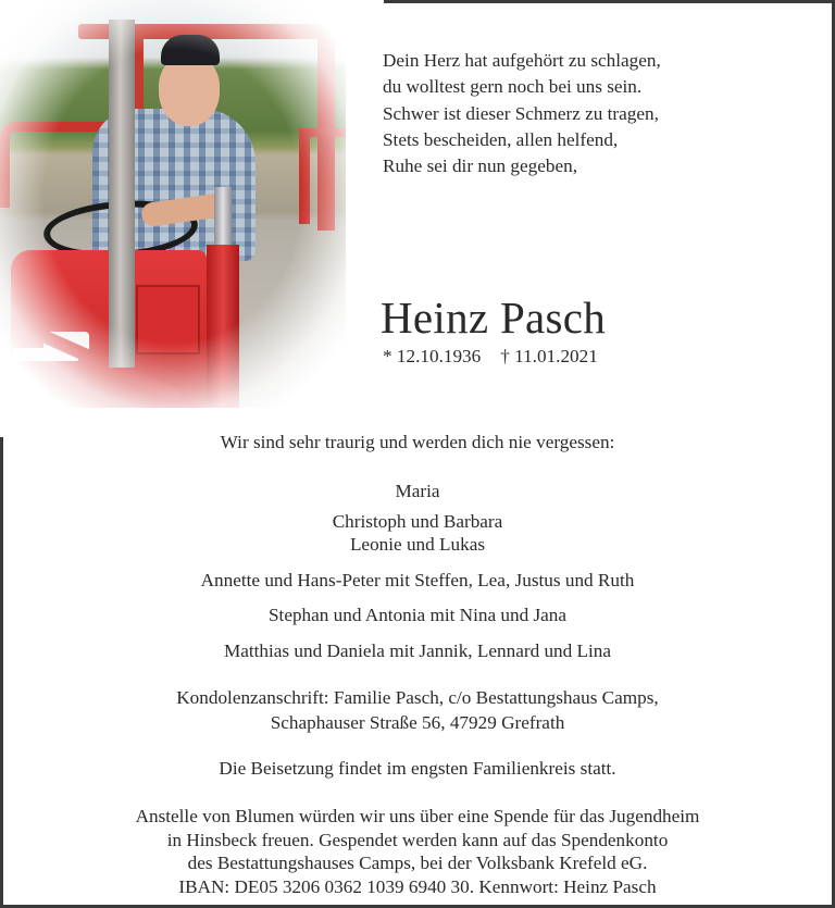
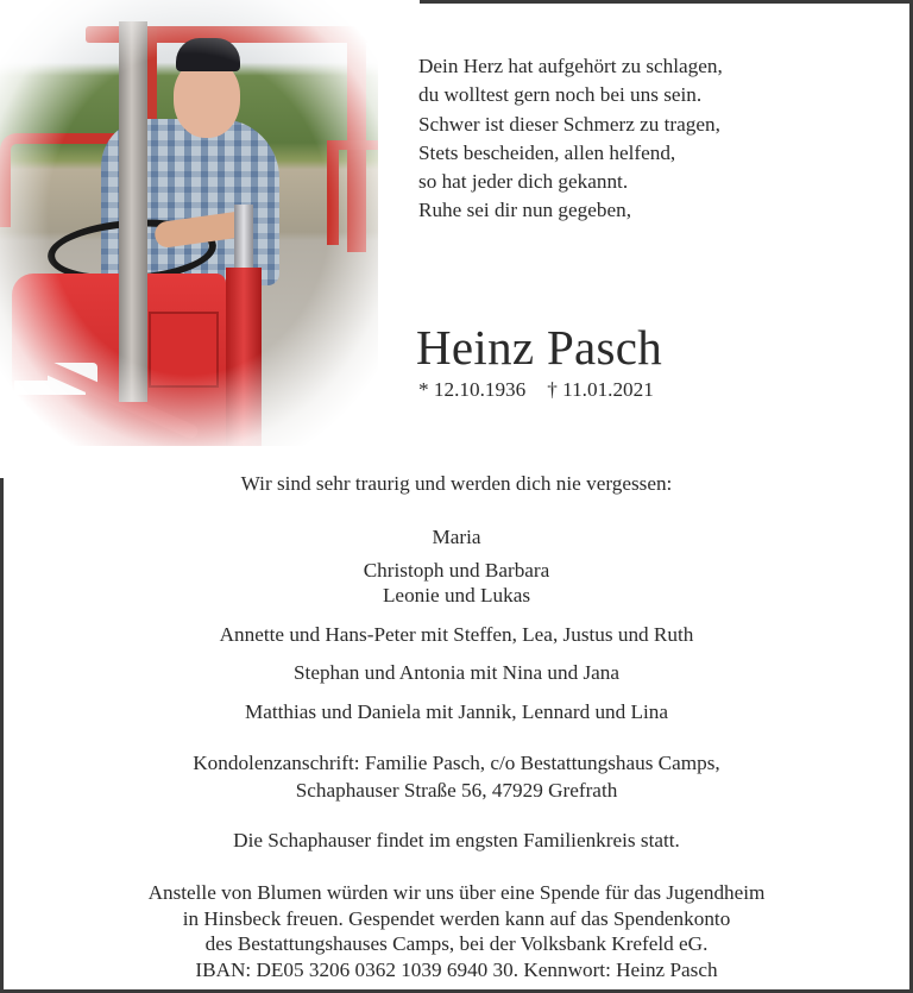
  Dein Herz hat aufgehört zu schlagen,
  du wolltest gern noch bei uns sein.
  Schwer ist dieser Schmerz zu tragen,
  Stets bescheiden, allen helfend,
+ so hat jeder dich gekannt.
  Ruhe sei dir nun gegeben,
  Heinz Pasch
  * 12.10.1936 † 11.01.2021
  Wir sind sehr traurig und werden dich nie vergessen:
  Maria
  Christoph und Barbara
  Leonie und Lukas
  Annette und Hans-Peter mit Steffen, Lea, Justus und Ruth
  Stephan und Antonia mit Nina und Jana
  Matthias und Daniela mit Jannik, Lennard und Lina
  Kondolenzanschrift: Familie Pasch, c/o Bestattungshaus Camps,
  Schaphauser Straße 56, 47929 Grefrath
- Die Beisetzung findet im engsten Familienkreis statt.
+ Die Schaphauser findet im engsten Familienkreis statt.
  Anstelle von Blumen würden wir uns über eine Spende für das Jugendheim
  in Hinsbeck freuen. Gespendet werden kann auf das Spendenkonto
  des Bestattungshauses Camps, bei der Volksbank Krefeld eG.
  IBAN: DE05 3206 0362 1039 6940 30. Kennwort: Heinz Pasch
